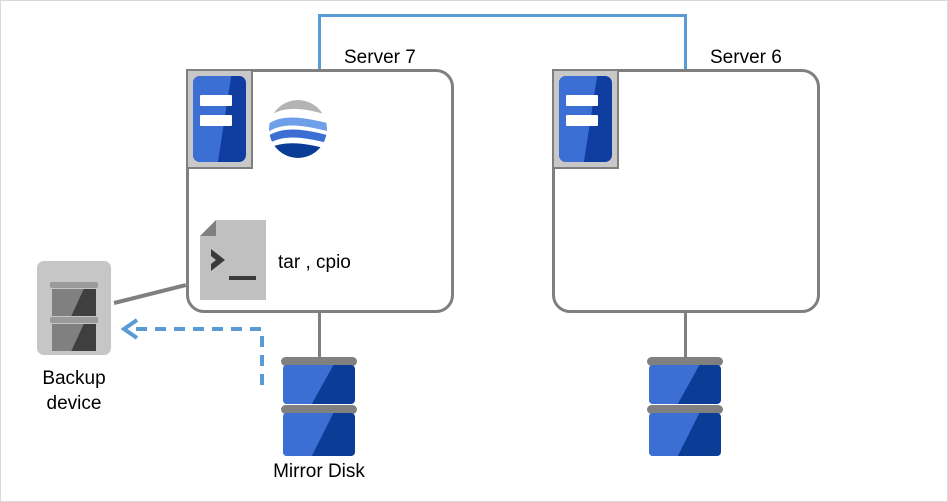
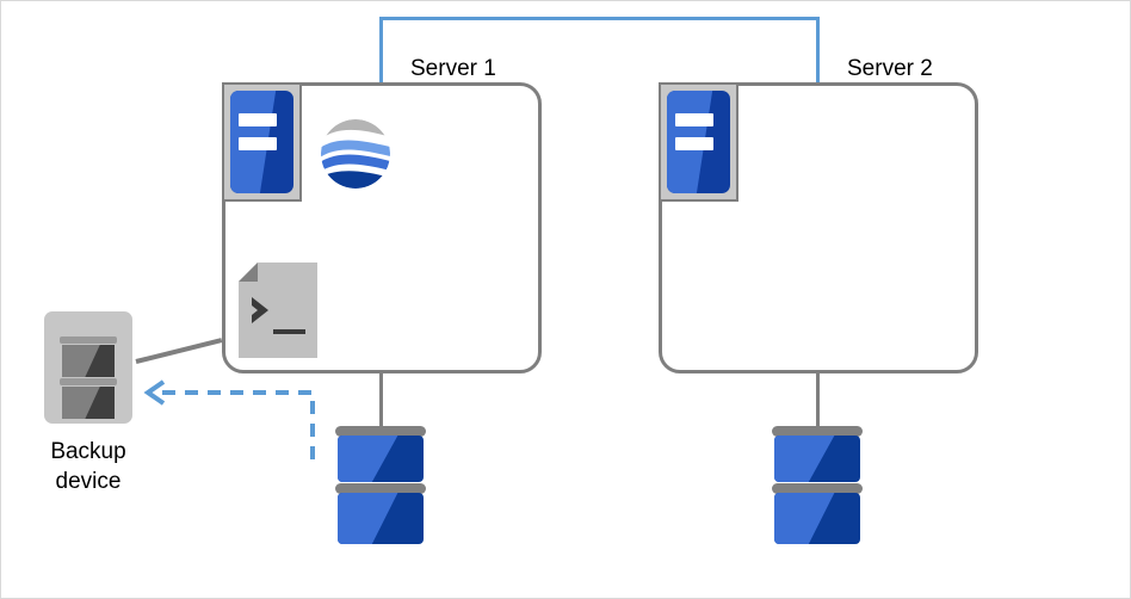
- Server 7
+ Server 1
- Server 6
+ Server 2
- tar , cpio
  Backup
  device
- Mirror Disk
